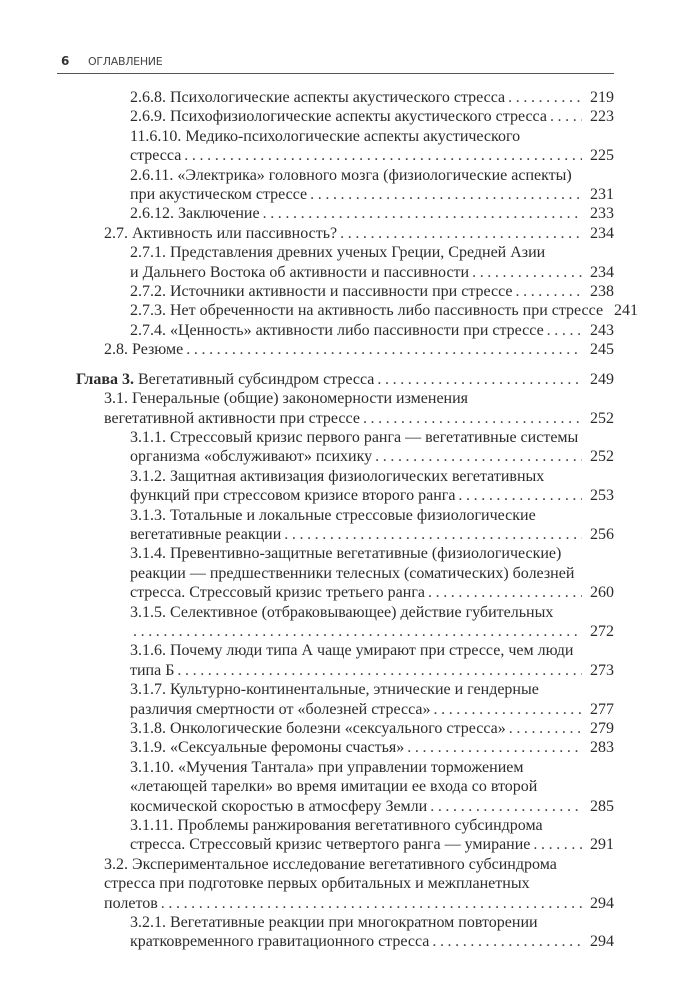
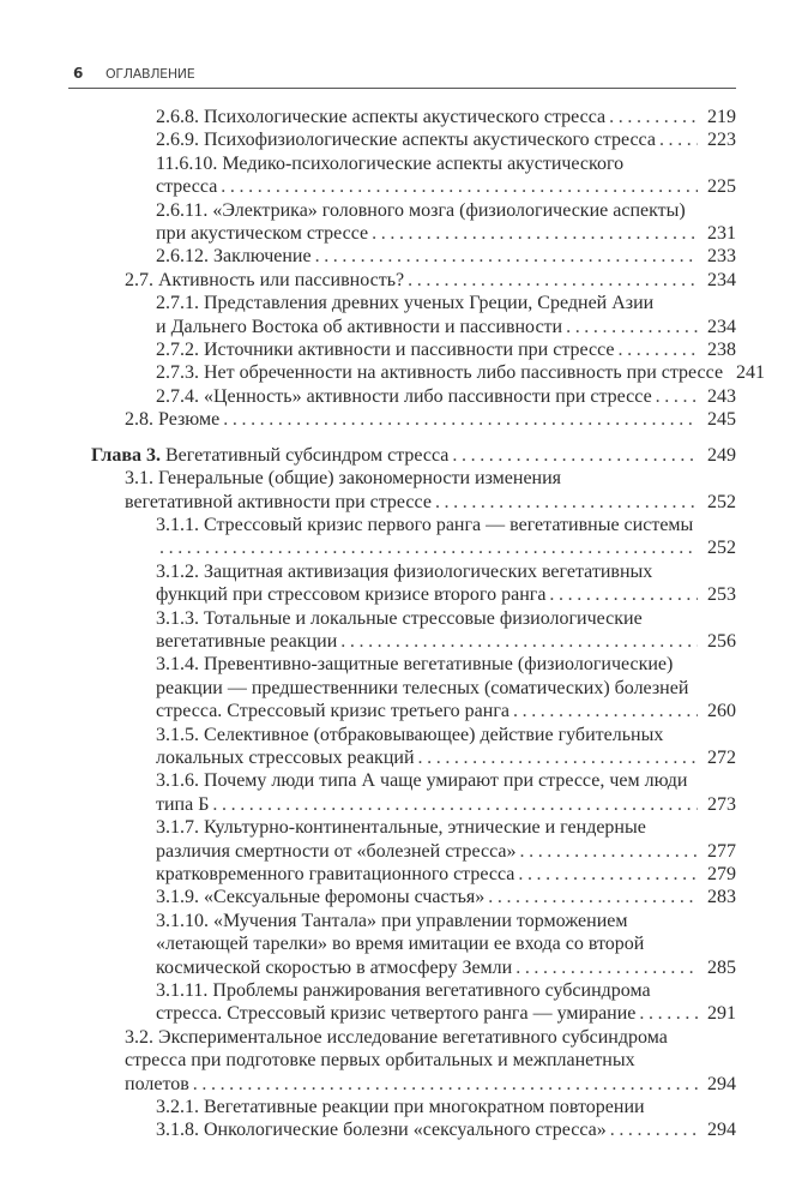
  6
  ОГЛАВЛЕНИЕ
  2.6.8. Психологические аспекты акустического стресса
  219
  2.6.9. Психофизиологические аспекты акустического стресса
  223
  11.6.10. Медико-психологические аспекты акустического
  стресса
  225
  2.6.11. «Электрика» головного мозга (физиологические аспекты)
  при акустическом стрессе
  231
  2.6.12. Заключение
  233
  2.7. Активность или пассивность?
  234
  2.7.1. Представления древних ученых Греции, Средней Азии
  и Дальнего Востока об активности и пассивности
  234
  2.7.2. Источники активности и пассивности при стрессе
  238
  2.7.3. Нет обреченности на активность либо пассивность при стрессе
  241
  2.7.4. «Ценность» активности либо пассивности при стрессе
  243
  2.8. Резюме
  245
  Глава 3.
  Вегетативный субсиндром стресса
  249
  3.1. Генеральные (общие) закономерности изменения
  вегетативной активности при стрессе
  252
  3.1.1. Стрессовый кризис первого ранга — вегетативные системы
- организма «обслуживают» психику
  252
  3.1.2. Защитная активизация физиологических вегетативных
  функций при стрессовом кризисе второго ранга
  253
  3.1.3. Тотальные и локальные стрессовые физиологические
  вегетативные реакции
  256
  3.1.4. Превентивно-защитные вегетативные (физиологические)
  реакции — предшественники телесных (соматических) болезней
  стресса. Стрессовый кризис третьего ранга
  260
  3.1.5. Селективное (отбраковывающее) действие губительных
+ локальных стрессовых реакций
  272
  3.1.6. Почему люди типа А чаще умирают при стрессе, чем люди
  типа Б
  273
  3.1.7. Культурно-континентальные, этнические и гендерные
  различия смертности от «болезней стресса»
  277
- 3.1.8. Онкологические болезни «сексуального стресса»
+ кратковременного гравитационного стресса
  279
  3.1.9. «Сексуальные феромоны счастья»
  283
  3.1.10. «Мучения Тантала» при управлении торможением
  «летающей тарелки» во время имитации ее входа со второй
  космической скоростью в атмосферу Земли
  285
  3.1.11. Проблемы ранжирования вегетативного субсиндрома
  стресса. Стрессовый кризис четвертого ранга — умирание
  291
  3.2. Экспериментальное исследование вегетативного субсиндрома
  стресса при подготовке первых орбитальных и межпланетных
  полетов
  294
  3.2.1. Вегетативные реакции при многократном повторении
- кратковременного гравитационного стресса
+ 3.1.8. Онкологические болезни «сексуального стресса»
  294
